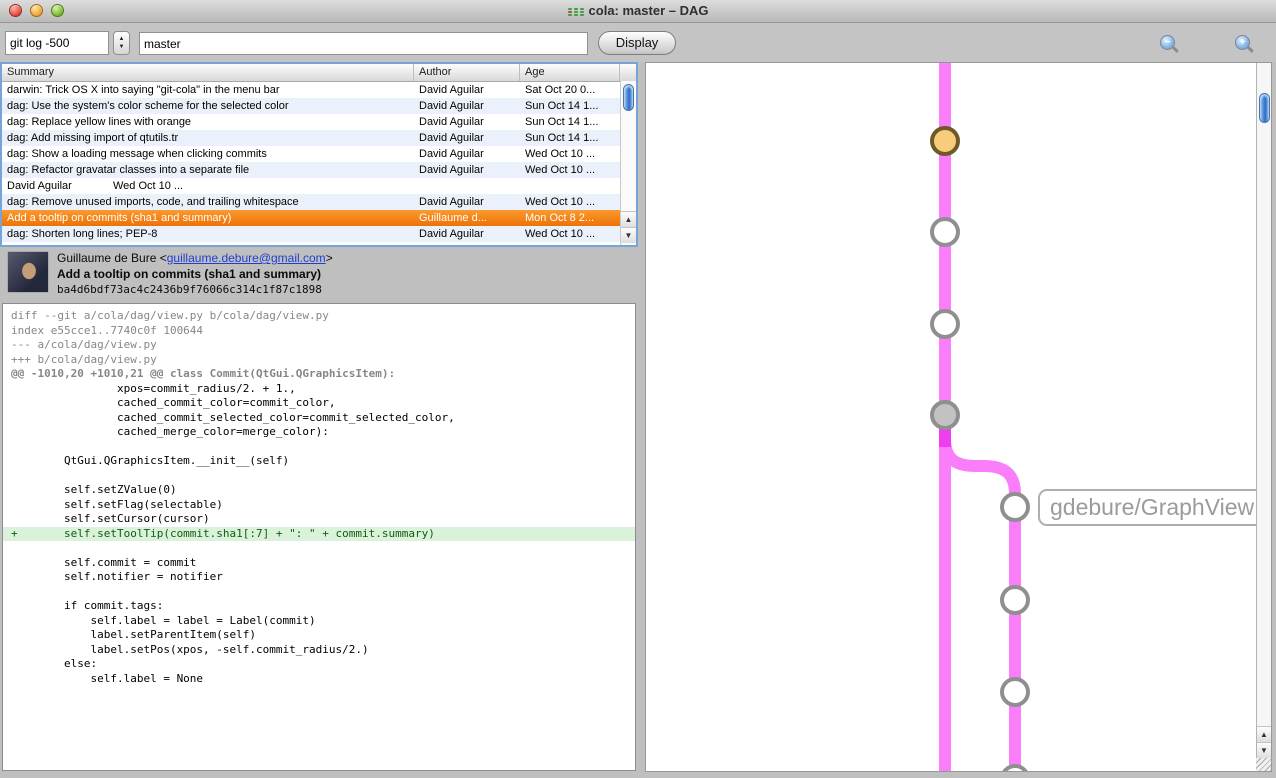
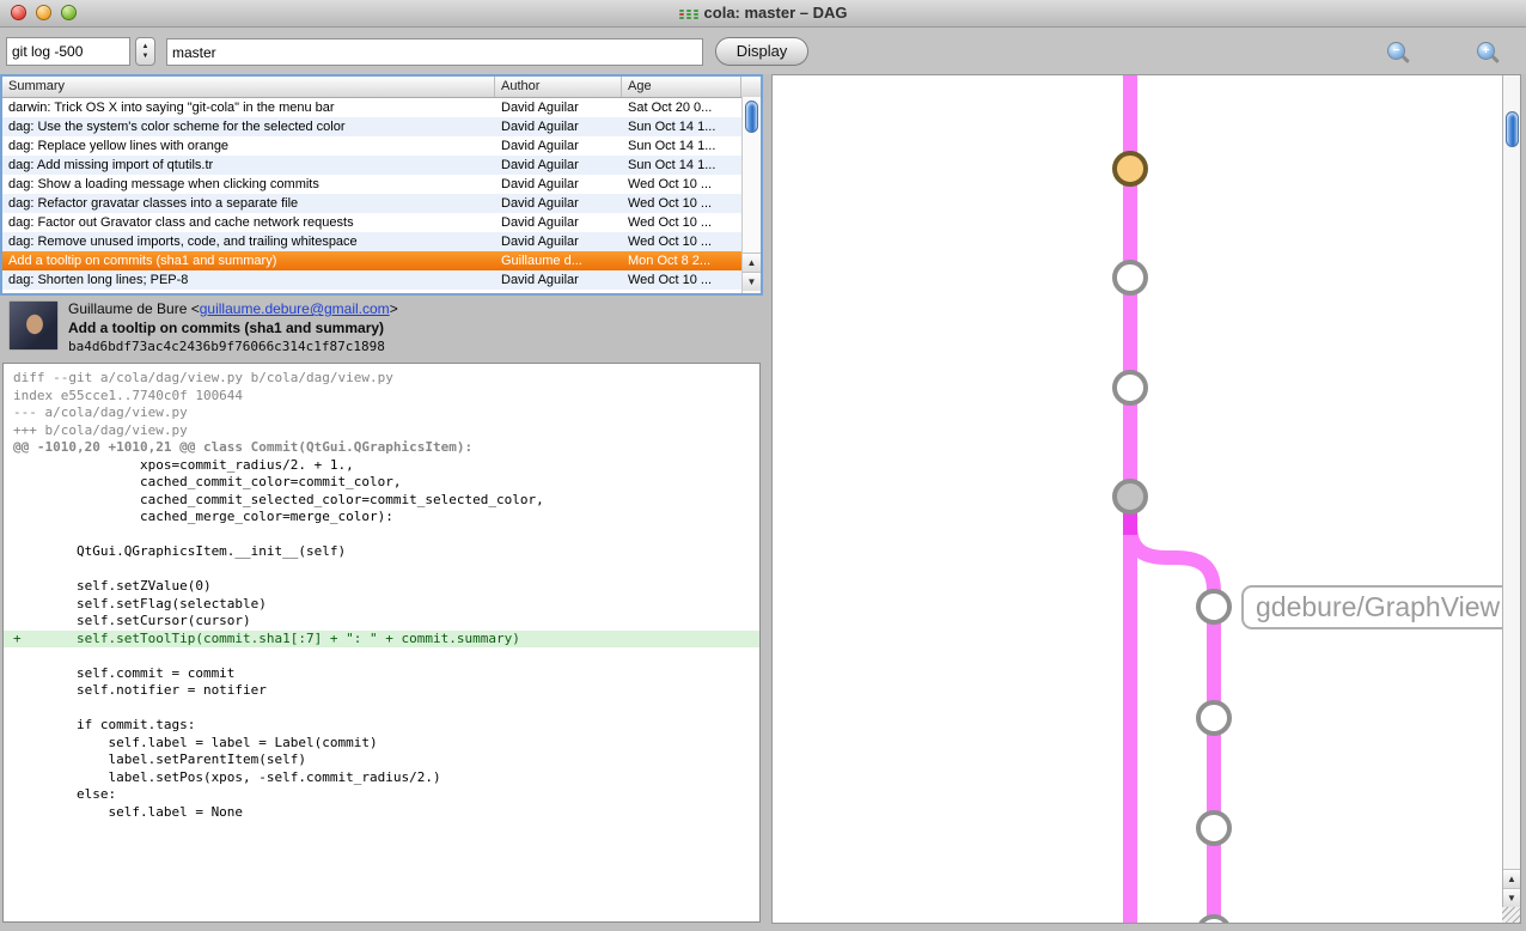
  cola: master – DAG
  git log -500
  master
  Display
  −
  +
  Summary
  Author
  Age
  darwin: Trick OS X into saying "git-cola" in the menu bar
  David Aguilar
  Sat Oct 20 0...
  dag: Use the system's color scheme for the selected color
  David Aguilar
  Sun Oct 14 1...
  dag: Replace yellow lines with orange
  David Aguilar
  Sun Oct 14 1...
  dag: Add missing import of qtutils.tr
  David Aguilar
  Sun Oct 14 1...
  dag: Show a loading message when clicking commits
  David Aguilar
  Wed Oct 10 ...
  dag: Refactor gravatar classes into a separate file
  David Aguilar
  Wed Oct 10 ...
+ dag: Factor out Gravator class and cache network requests
  David Aguilar
  Wed Oct 10 ...
  dag: Remove unused imports, code, and trailing whitespace
  David Aguilar
  Wed Oct 10 ...
  Add a tooltip on commits (sha1 and summary)
  Guillaume d...
  Mon Oct 8 2...
  dag: Shorten long lines; PEP-8
  David Aguilar
  Wed Oct 10 ...
  ▲
  ▼
  Guillaume de Bure <guillaume.debure@gmail.com>
  Add a tooltip on commits (sha1 and summary)
  ba4d6bdf73ac4c2436b9f76066c314c1f87c1898
  diff --git a/cola/dag/view.py b/cola/dag/view.py
  index e55cce1..7740c0f 100644
  --- a/cola/dag/view.py
  +++ b/cola/dag/view.py
  @@ -1010,20 +1010,21 @@ class Commit(QtGui.QGraphicsItem):
  xpos=commit_radius/2. + 1.,
  cached_commit_color=commit_color,
  cached_commit_selected_color=commit_selected_color,
  cached_merge_color=merge_color):
  QtGui.QGraphicsItem.__init__(self)
  self.setZValue(0)
  self.setFlag(selectable)
  self.setCursor(cursor)
  + self.setToolTip(commit.sha1[:7] + ": " + commit.summary)
  self.commit = commit
  self.notifier = notifier
  if commit.tags:
  self.label = label = Label(commit)
  label.setParentItem(self)
  label.setPos(xpos, -self.commit_radius/2.)
  else:
  self.label = None
  gdebure/GraphView
  ▲
  ▼
